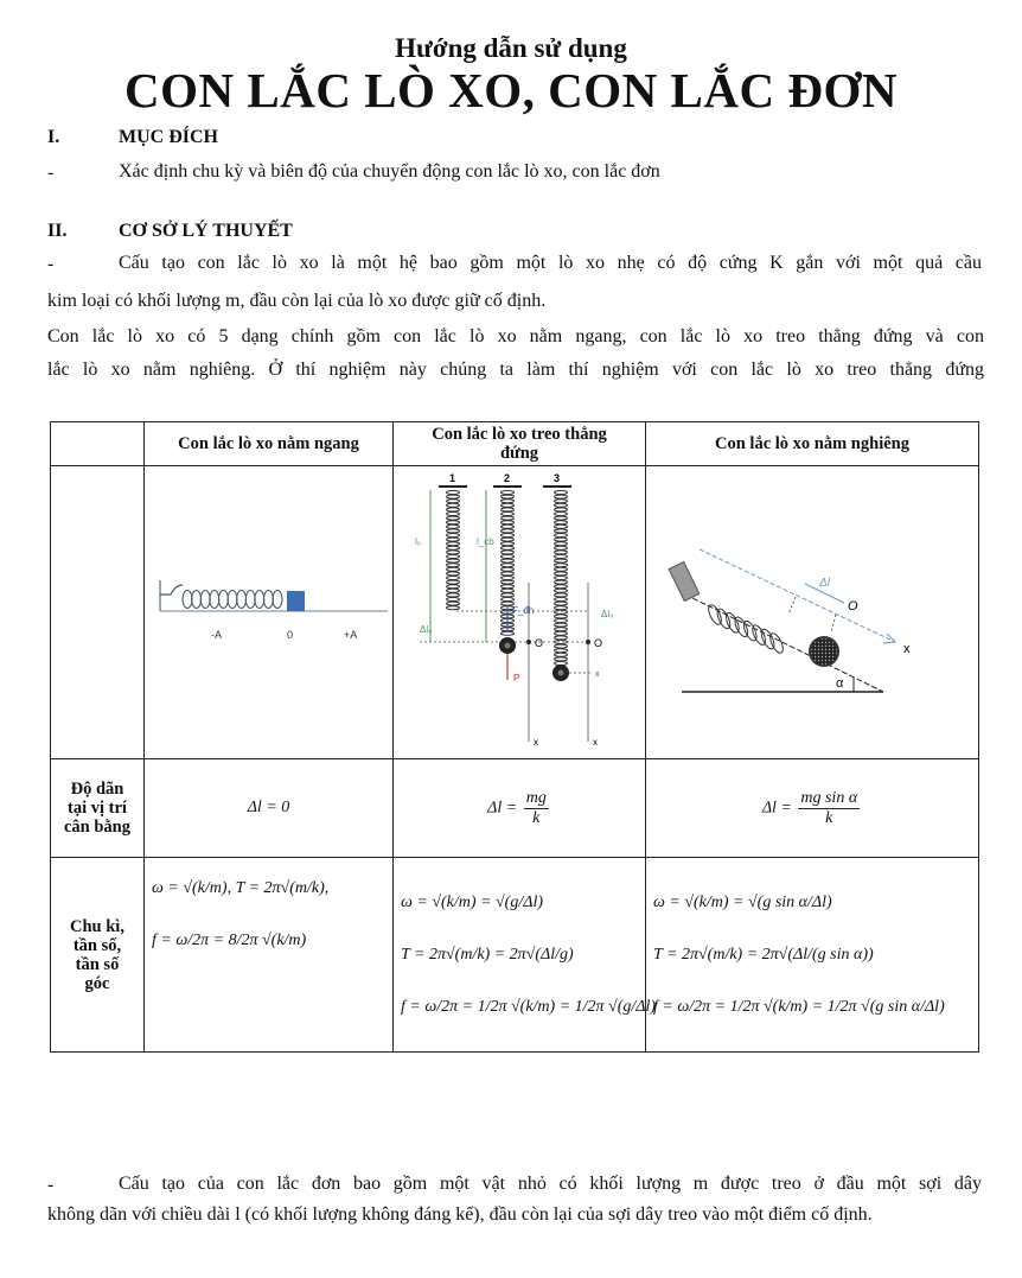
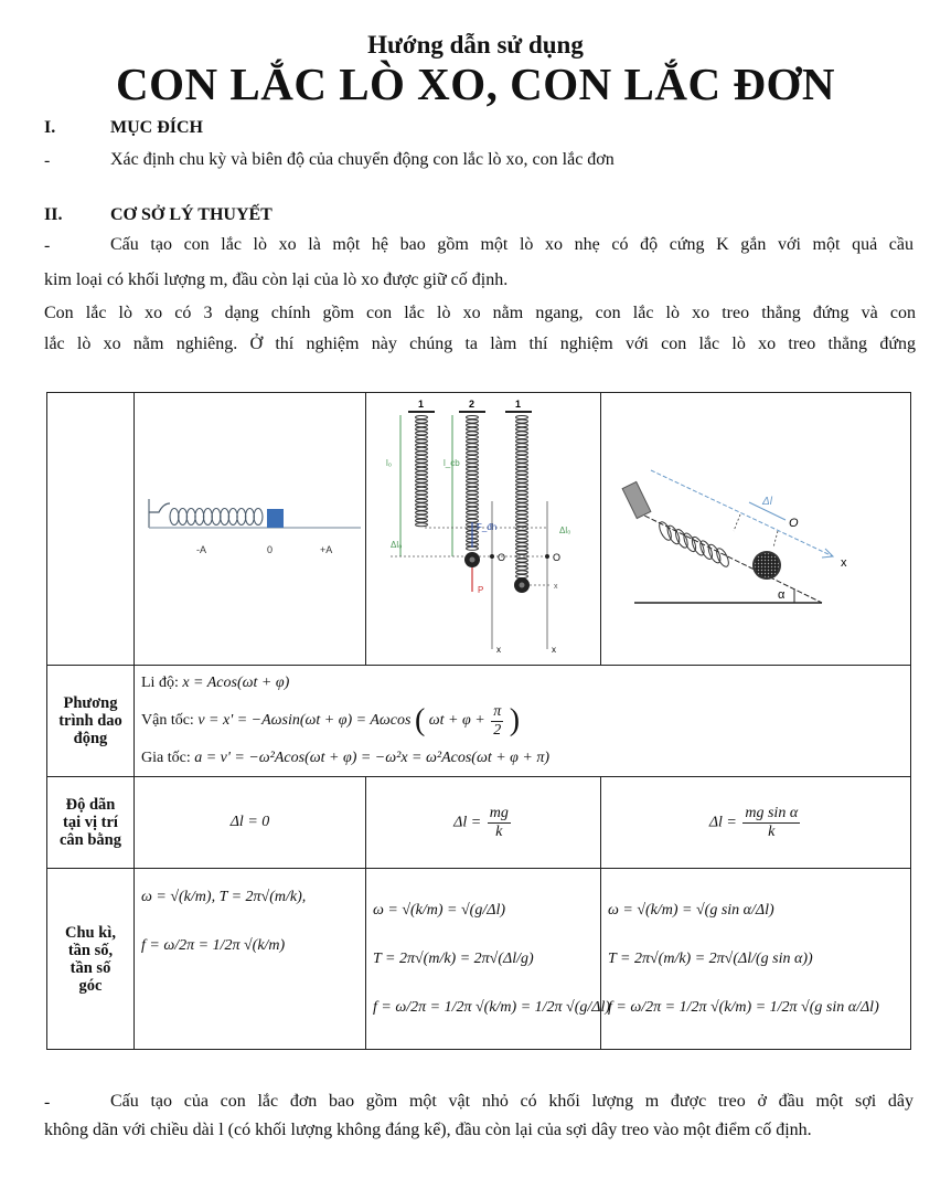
  Hướng dẫn sử dụng
  CON LẮC LÒ XO, CON LẮC ĐƠN
  I.
  MỤC ĐÍCH
  -
  Xác định chu kỳ và biên độ của chuyển động con lắc lò xo, con lắc đơn
  II.
  CƠ SỞ LÝ THUYẾT
  -
  Cấu tạo con lắc lò xo là một hệ bao gồm một lò xo nhẹ có độ cứng K gắn với một quả cầu
  kim loại có khối lượng m, đầu còn lại của lò xo được giữ cố định.
- Con lắc lò xo có 5 dạng chính gồm con lắc lò xo nằm ngang, con lắc lò xo treo thẳng đứng và con
+ Con lắc lò xo có 3 dạng chính gồm con lắc lò xo nằm ngang, con lắc lò xo treo thẳng đứng và con
  lắc lò xo nằm nghiêng. Ở thí nghiệm này chúng ta làm thí nghiệm với con lắc lò xo treo thẳng đứng
- 	Con lắc lò xo nằm ngang	Con lắc lò xo treo thẳng đứng	Con lắc lò xo nằm nghiêng
- 	-A 0 +A	1 2 3 l₀ l_cb Δl₀ Δl₀ F_đh P O O x x	α x Δl O
+ 	-A 0 +A	1 2 1 l₀ l_cb Δl₀ Δl₀ F_đh P O O x x	α x Δl O
+ Phương trình dao động	Li độ: x = Acos(ωt + φ) Vận tốc: v = x' = −Aωsin(ωt + φ) = Aωcos ( ωt + φ + π2 ) Gia tốc: a = v' = −ω²Acos(ωt + φ) = −ω²x = ω²Acos(ωt + φ + π)
  Độ dãn tại vị trí cân bằng	Δl = 0	Δl = mgk	Δl = mg sin αk
- Chu kì, tần số, tần số góc	ω = √(k/m), T = 2π√(m/k), f = ω/2π = 8/2π √(k/m)	ω = √(k/m) = √(g/Δl) T = 2π√(m/k) = 2π√(Δl/g) f = ω/2π = 1/2π √(k/m) = 1/2π √(g/Δl	ω = √(k/m) = √(g sin α/Δl) T = 2π√(m/k) = 2π√(Δl/(g sin α)) f = ω/2π = 1/2π √(k/m) = 1/2π √(g sin α/Δl)
+ Chu kì, tần số, tần số góc	ω = √(k/m), T = 2π√(m/k), f = ω/2π = 1/2π √(k/m)	ω = √(k/m) = √(g/Δl) T = 2π√(m/k) = 2π√(Δl/g) f = ω/2π = 1/2π √(k/m) = 1/2π √(g/Δl	ω = √(k/m) = √(g sin α/Δl) T = 2π√(m/k) = 2π√(Δl/(g sin α)) f = ω/2π = 1/2π √(k/m) = 1/2π √(g sin α/Δl)
  -
  Cấu tạo của con lắc đơn bao gồm một vật nhỏ có khối lượng m được treo ở đầu một sợi dây
  không dãn với chiều dài l (có khối lượng không đáng kể), đầu còn lại của sợi dây treo vào một điểm cố định.
